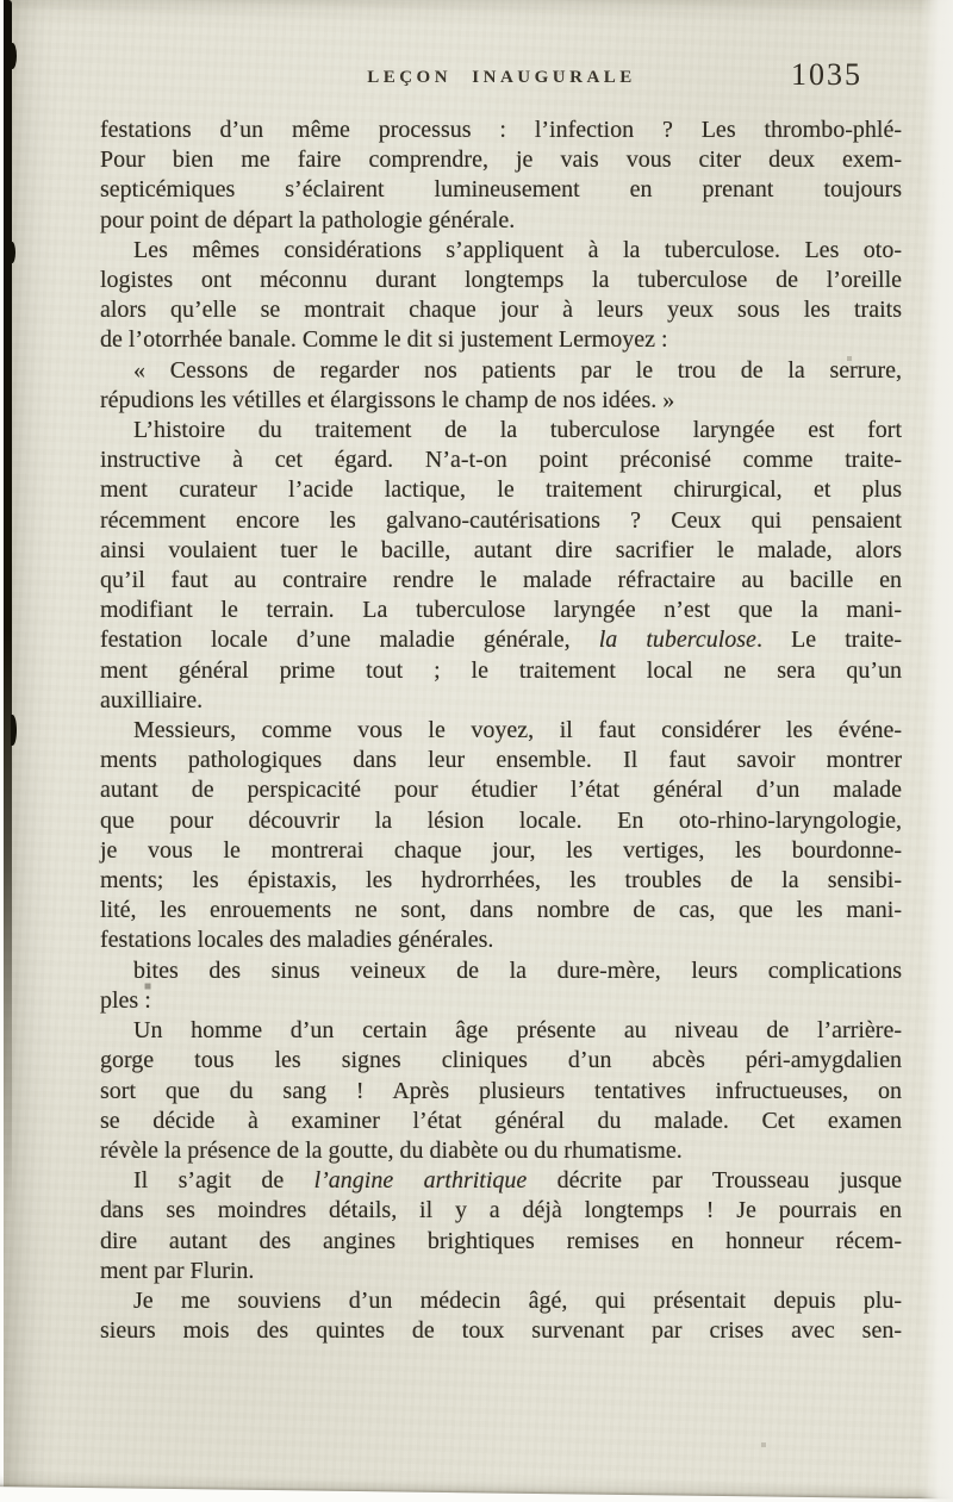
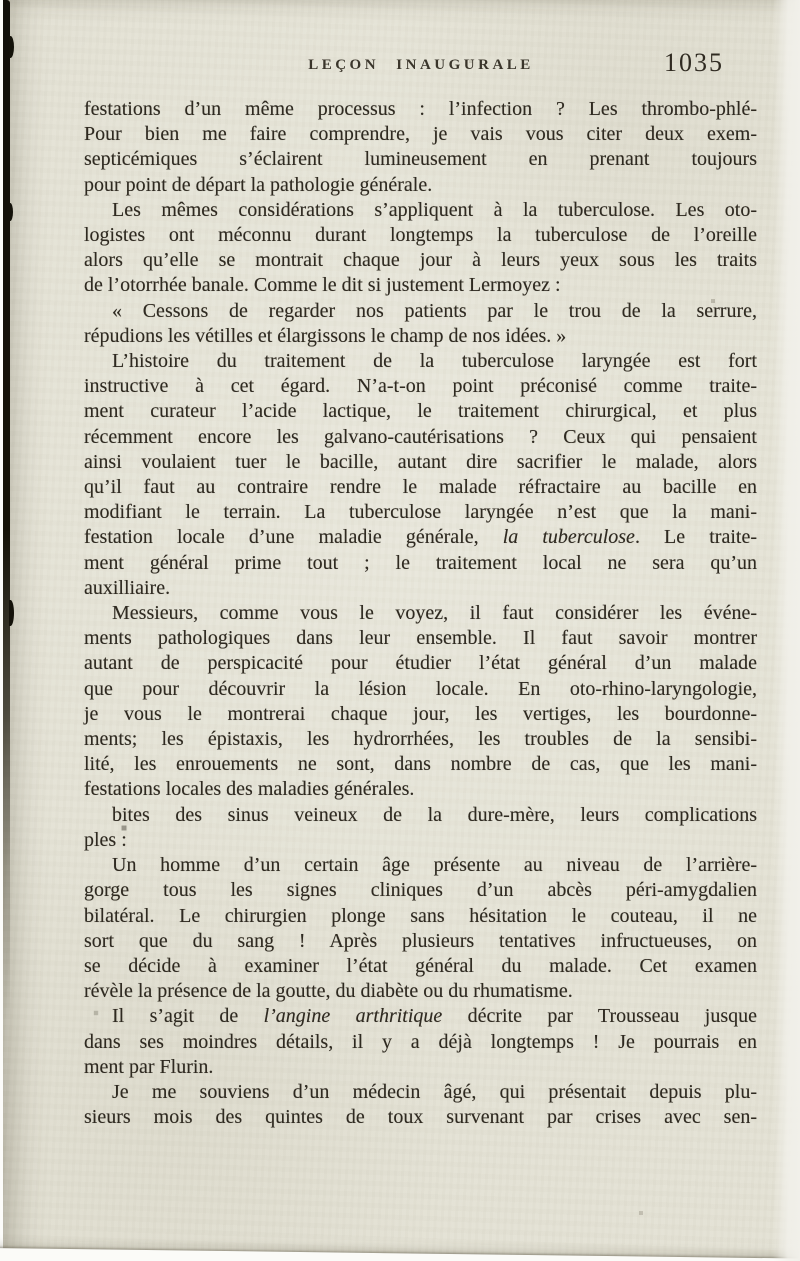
  LEÇON INAUGURALE
  1035
  festations d’un même processus : l’infection ? Les thrombo-phlé-
  Pour bien me faire comprendre, je vais vous citer deux exem-
  septicémiques s’éclairent lumineusement en prenant toujours
  pour point de départ la pathologie générale.
  Les mêmes considérations s’appliquent à la tuberculose. Les oto-
  logistes ont méconnu durant longtemps la tuberculose de l’oreille
  alors qu’elle se montrait chaque jour à leurs yeux sous les traits
  de l’otorrhée banale. Comme le dit si justement Lermoyez :
  « Cessons de regarder nos patients par le trou de la serrure,
  répudions les vétilles et élargissons le champ de nos idées. »
  L’histoire du traitement de la tuberculose laryngée est fort
  instructive à cet égard. N’a-t-on point préconisé comme traite-
  ment curateur l’acide lactique, le traitement chirurgical, et plus
  récemment encore les galvano-cautérisations ? Ceux qui pensaient
  ainsi voulaient tuer le bacille, autant dire sacrifier le malade, alors
  qu’il faut au contraire rendre le malade réfractaire au bacille en
  modifiant le terrain. La tuberculose laryngée n’est que la mani-
  festation locale d’une maladie générale, la tuberculose. Le traite-
  ment général prime tout ; le traitement local ne sera qu’un
  auxilliaire.
  Messieurs, comme vous le voyez, il faut considérer les événe-
  ments pathologiques dans leur ensemble. Il faut savoir montrer
  autant de perspicacité pour étudier l’état général d’un malade
  que pour découvrir la lésion locale. En oto-rhino-laryngologie,
  je vous le montrerai chaque jour, les vertiges, les bourdonne-
  ments; les épistaxis, les hydrorrhées, les troubles de la sensibi-
  lité, les enrouements ne sont, dans nombre de cas, que les mani-
  festations locales des maladies générales.
  bites des sinus veineux de la dure-mère, leurs complications
  ples :
  Un homme d’un certain âge présente au niveau de l’arrière-
  gorge tous les signes cliniques d’un abcès péri-amygdalien
+ bilatéral. Le chirurgien plonge sans hésitation le couteau, il ne
  sort que du sang ! Après plusieurs tentatives infructueuses, on
  se décide à examiner l’état général du malade. Cet examen
  révèle la présence de la goutte, du diabète ou du rhumatisme.
  Il s’agit de l’angine arthritique décrite par Trousseau jusque
  dans ses moindres détails, il y a déjà longtemps ! Je pourrais en
- dire autant des angines brightiques remises en honneur récem-
  ment par Flurin.
  Je me souviens d’un médecin âgé, qui présentait depuis plu-
  sieurs mois des quintes de toux survenant par crises avec sen-
